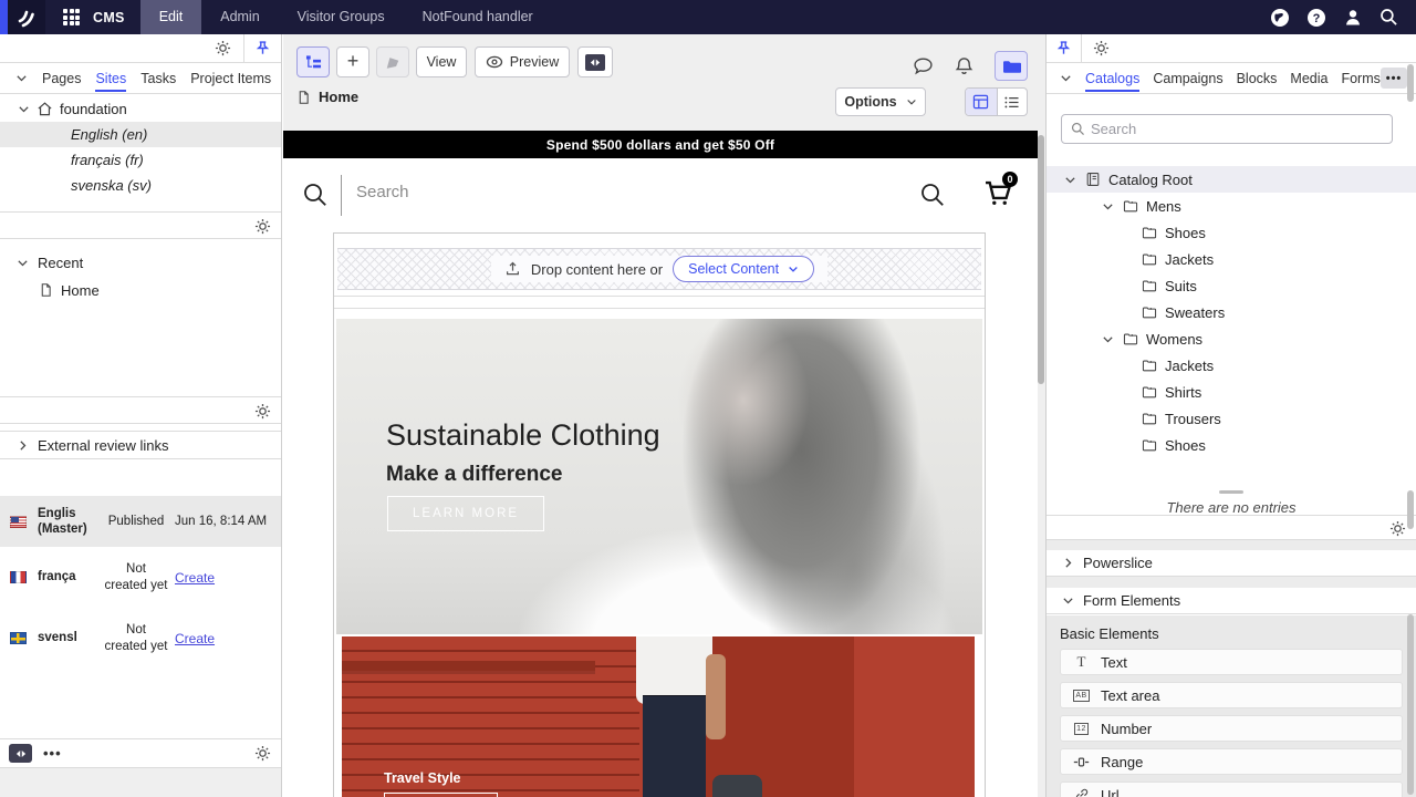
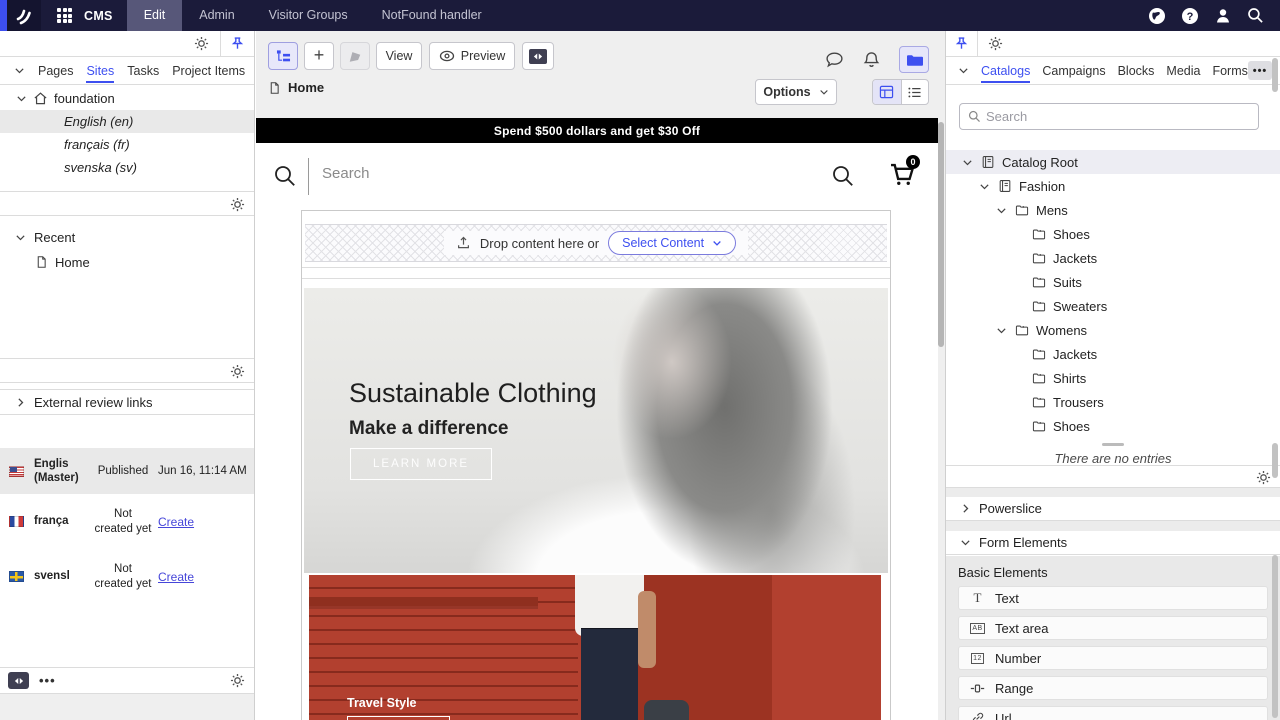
  CMS
  Edit
  Admin
  Visitor Groups
  NotFound handler
  ?
  Pages
  Sites
  Tasks
  Project Items
  foundation
  English (en)
  français (fr)
  svenska (sv)
  Recent
  Home
  External review links
  Englis (Master)
  Published
- Jun 16, 8:14 AM
+ Jun 16, 11:14 AM
  frança
  Not created yet
  Create
  svensl
  Not created yet
  Create
  •••
  +
  View
  Preview
  Home
  Options
- Spend $500 dollars and get $50 Off
+ Spend $500 dollars and get $30 Off
  Search
  0
  Drop content here or
  Select Content
  Sustainable Clothing
  Make a difference
  LEARN MORE
  Travel Style
  Catalogs
  Campaigns
  Blocks
  Media
  Forms
  •••
  Search
  Catalog Root
+ Fashion
  Mens
  Shoes
  Jackets
  Suits
  Sweaters
  Womens
  Jackets
  Shirts
  Trousers
  Shoes
  There are no entries
  Powerslice
  Form Elements
  Basic Elements
  T
  Text
  Text area
  Number
  Range
  Url
